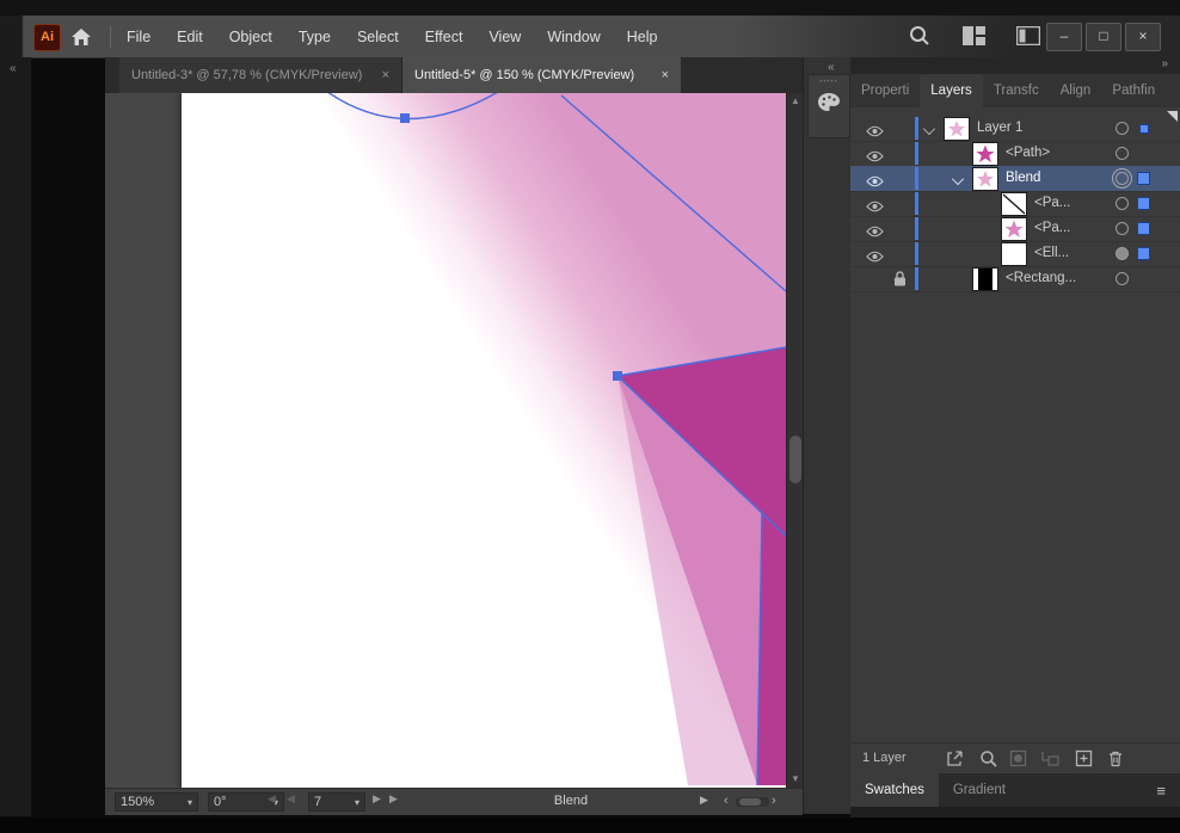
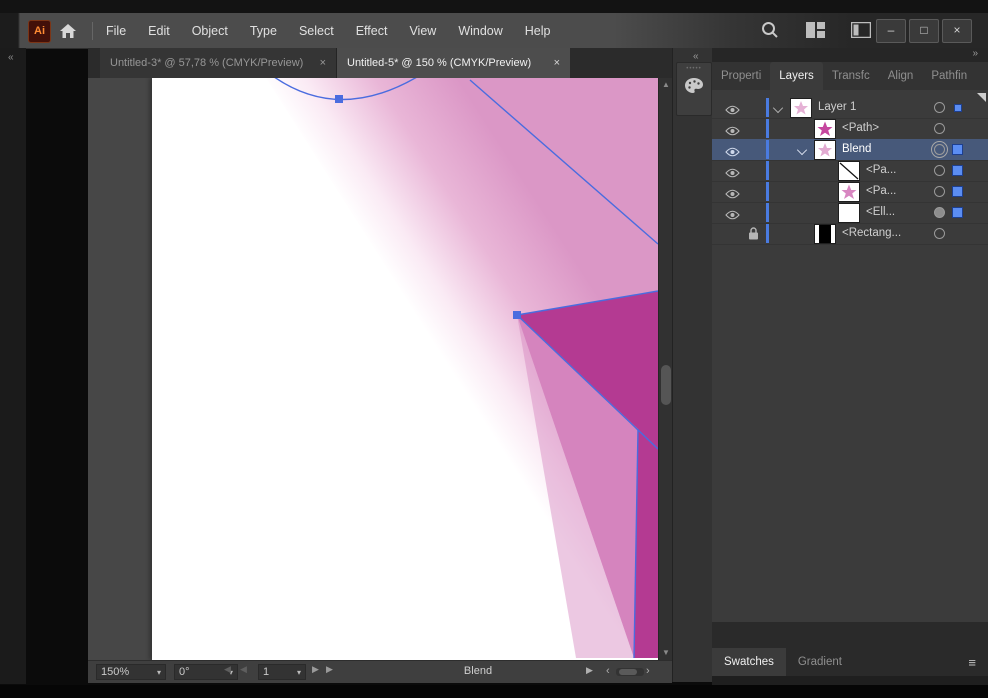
  Ai
  File
  Edit
  Object
  Type
  Select
  Effect
  View
  Window
  Help
  –
  □
  ×
  «
  Untitled-3* @ 57,78 % (CMYK/Preview)
  ×
  Untitled-5* @ 150 % (CMYK/Preview)
  ×
  ▲
  ▼
  150%
  ▾
  0°
  ▾
  ◀
  ◀
- 7
+ 1
  ▾
  ▶
  ▶
  Blend
  ▶
  ‹
  ›
  «
  »
  Properti
  Layers
  Transfc
  Align
  Pathfin
  Layer 1
  <Path>
  Blend
  <Pa...
  <Pa...
  <Ell...
  <Rectang...
- 1 Layer
  Swatches
  Gradient
  ≡
